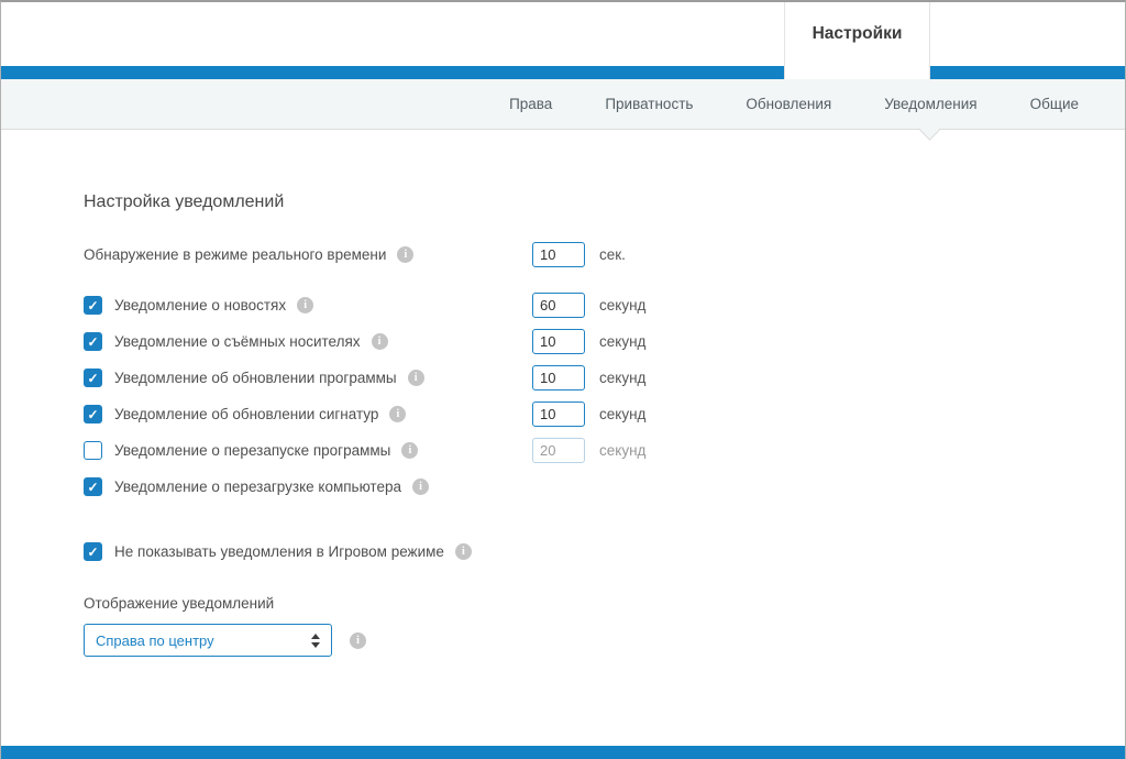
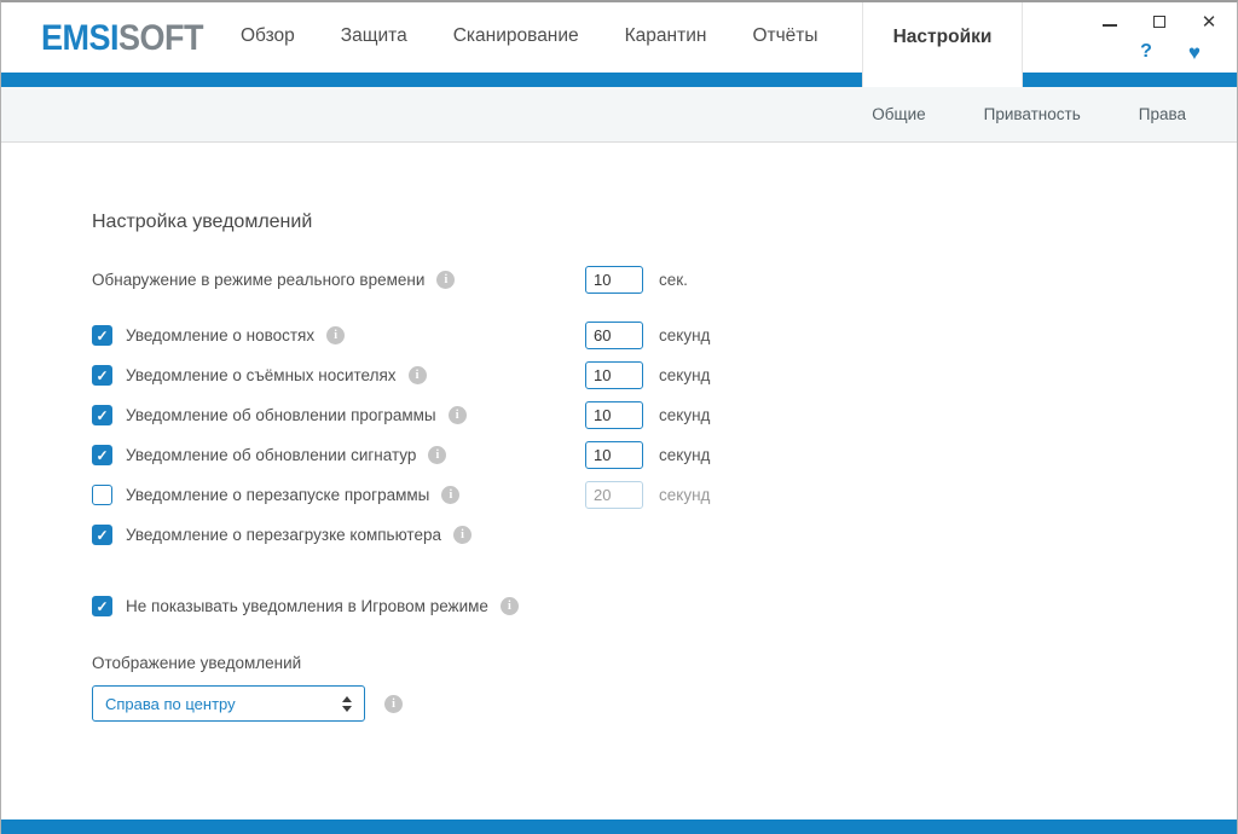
+ EMSISOFT
+ Обзор
+ Защита
+ Сканирование
+ Карантин
+ Отчёты
+ ✕
+ ?
+ ♥
  Настройки
- Права
+ Общие
  Приватность
- Обновления
- Уведомления
- Общие
+ Права
  Настройка уведомлений
  Обнаружение в режиме реального времени
  i
  10
  сек.
  ✓
  Уведомление о новостях
  i
  60
  секунд
  ✓
  Уведомление о съёмных носителях
  i
  10
  секунд
  ✓
  Уведомление об обновлении программы
  i
  10
  секунд
  ✓
  Уведомление об обновлении сигнатур
  i
  10
  секунд
  Уведомление о перезапуске программы
  i
  20
  секунд
  ✓
  Уведомление о перезагрузке компьютера
  i
  ✓
  Не показывать уведомления в Игровом режиме
  i
  Отображение уведомлений
  Справа по центру
  i
